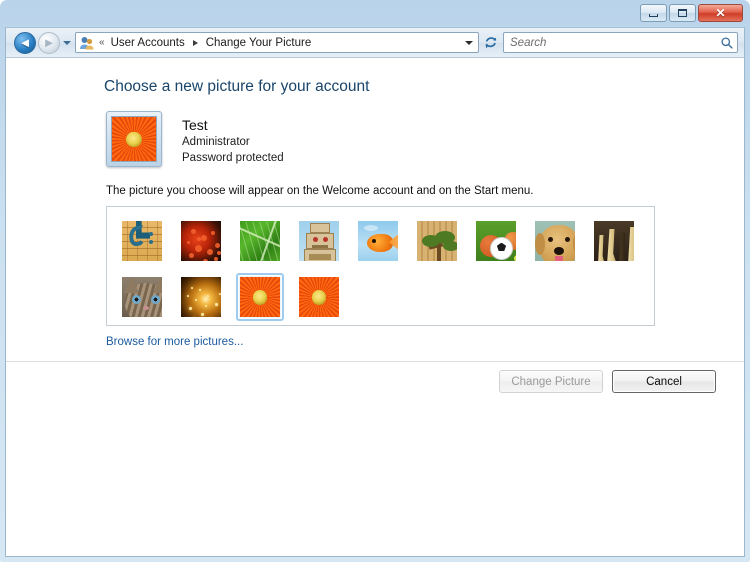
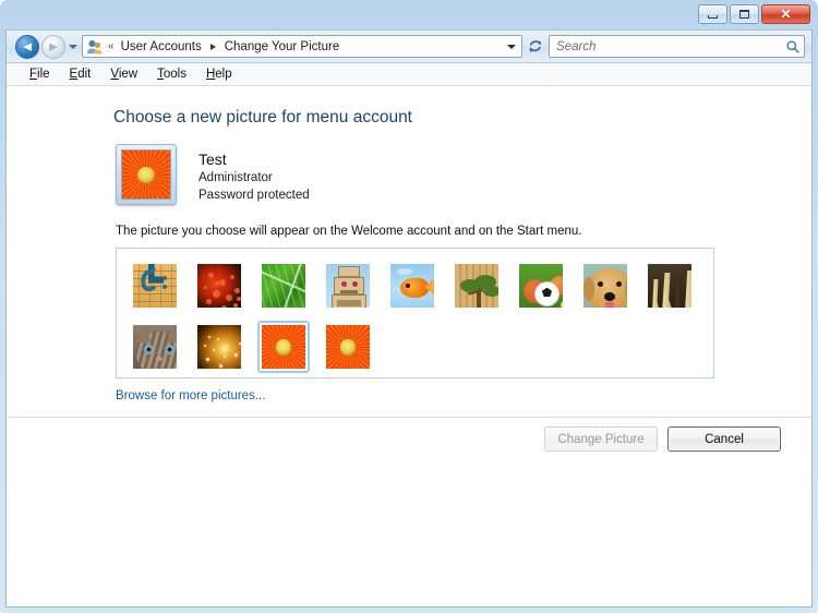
  ✕
  ◄
  ►
  «
  User Accounts
  Change Your Picture
  Search
+ File
+ Edit
+ View
+ Tools
+ Help
- Choose a new picture for your account
+ Choose a new picture for menu account
  Test
  Administrator
  Password protected
  The picture you choose will appear on the Welcome account and on the Start menu.
  ┗
  Browse for more pictures...
  Change Picture
  Cancel
